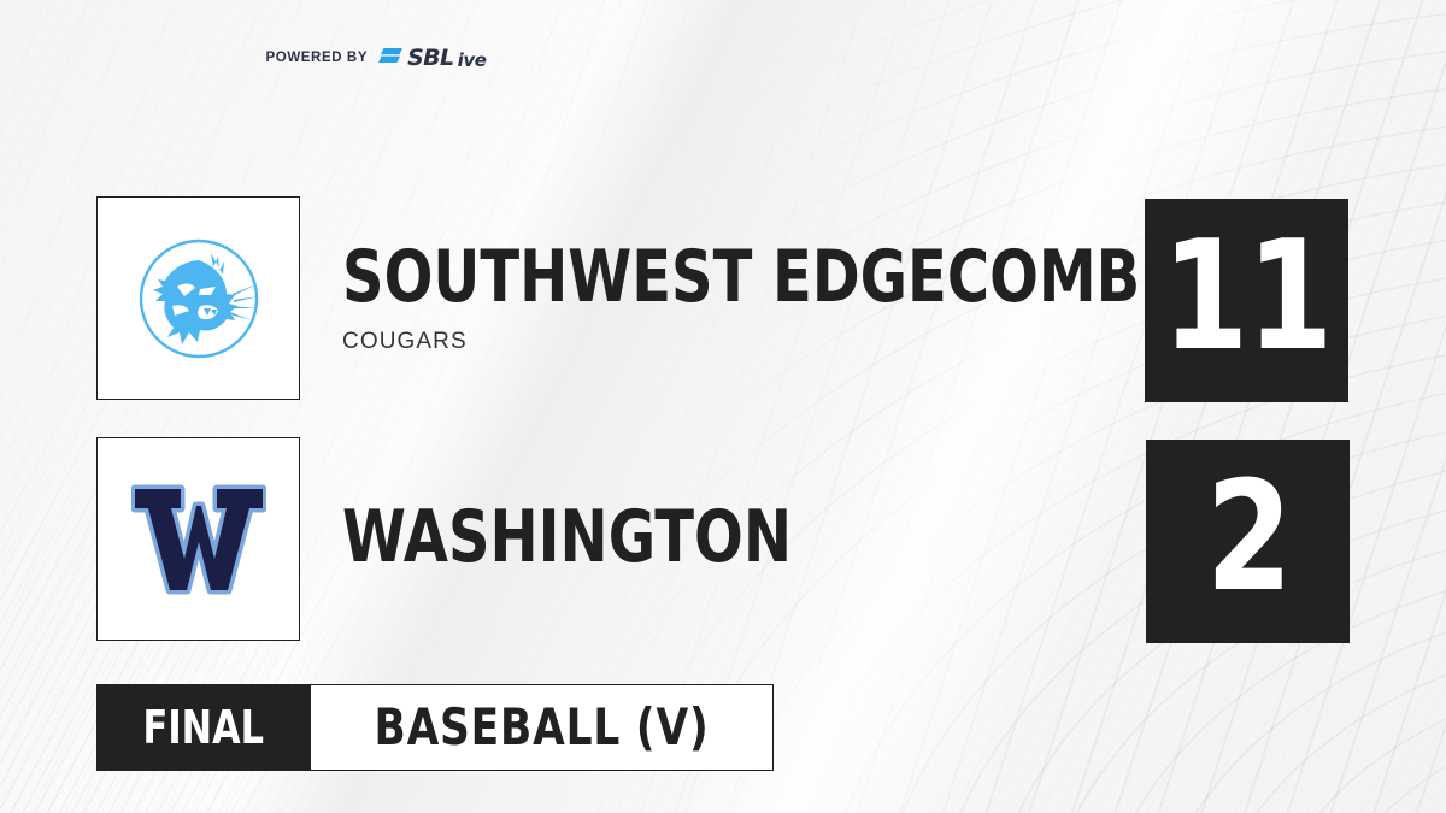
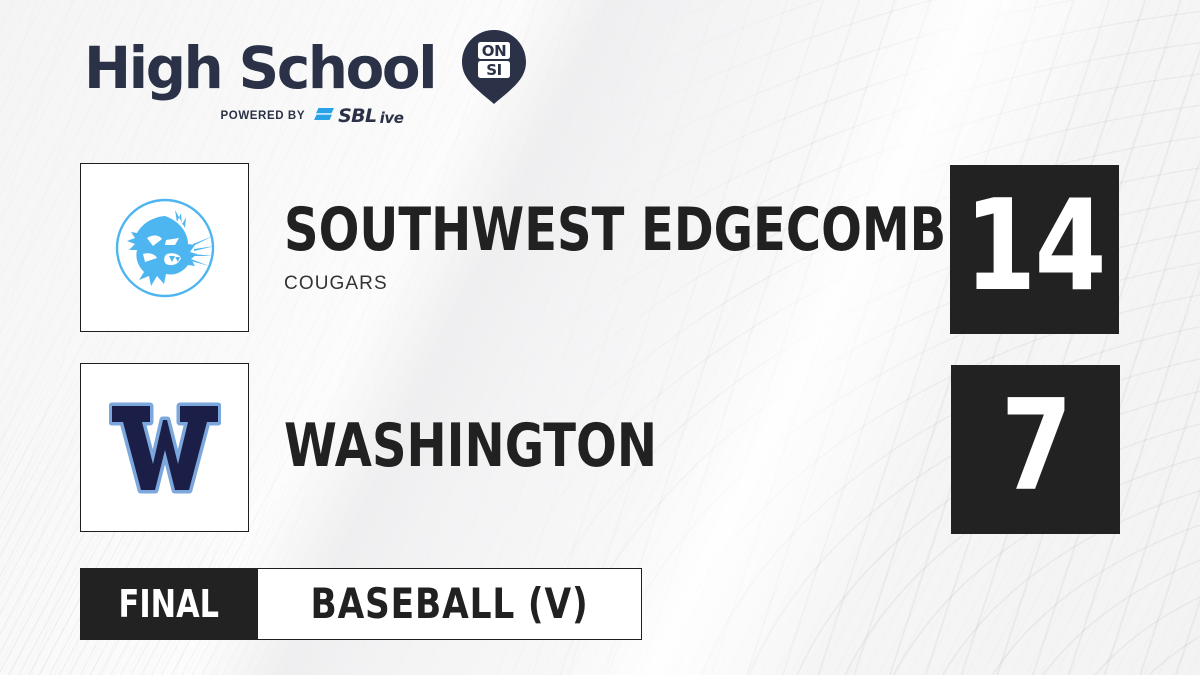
+ High School
+ ON
+ SI
  POWERED BY
  SBL
  ive
  SOUTHWEST EDGECOMB
  COUGARS
- 11
+ 14
  WASHINGTON
- 2
+ 7
  FINAL
  BASEBALL (V)
